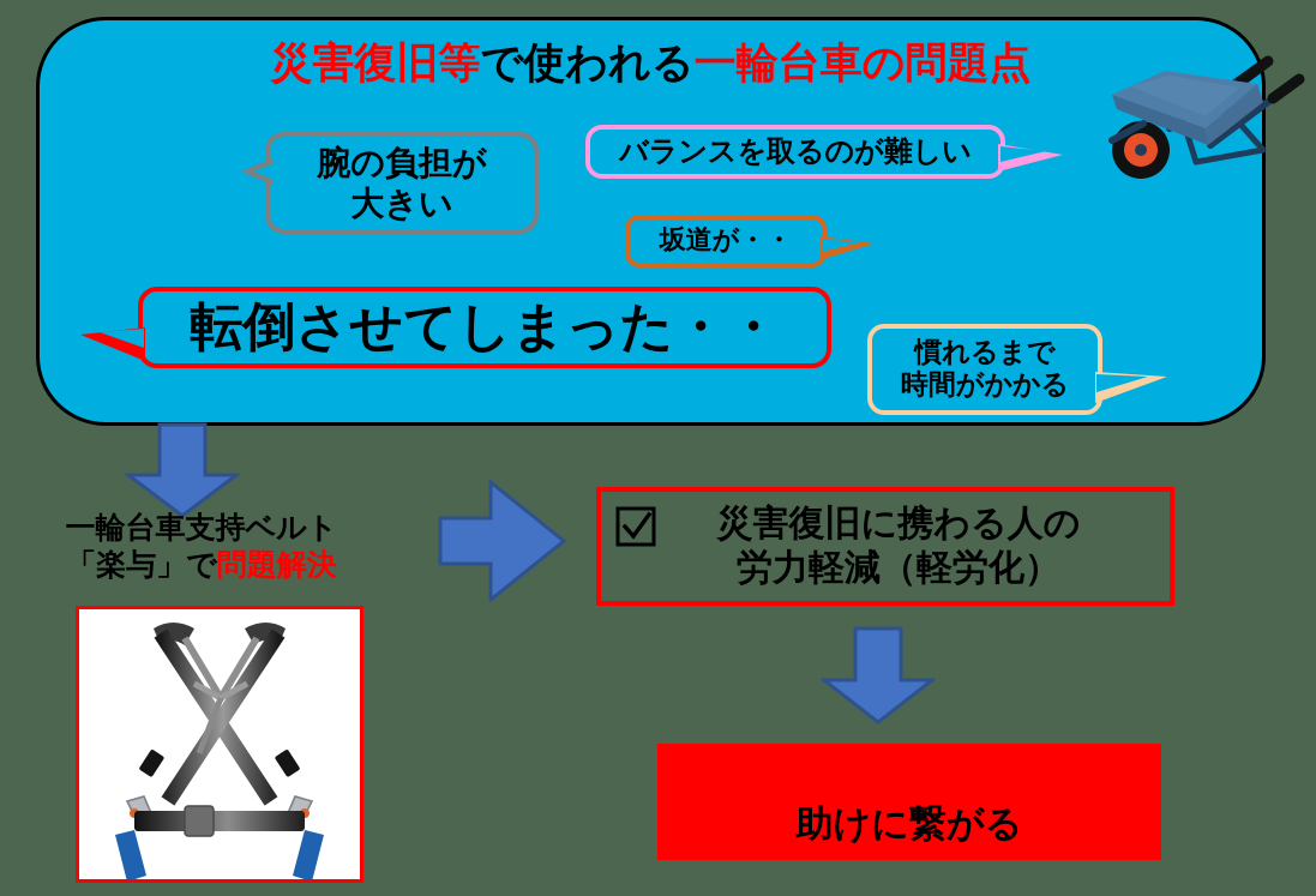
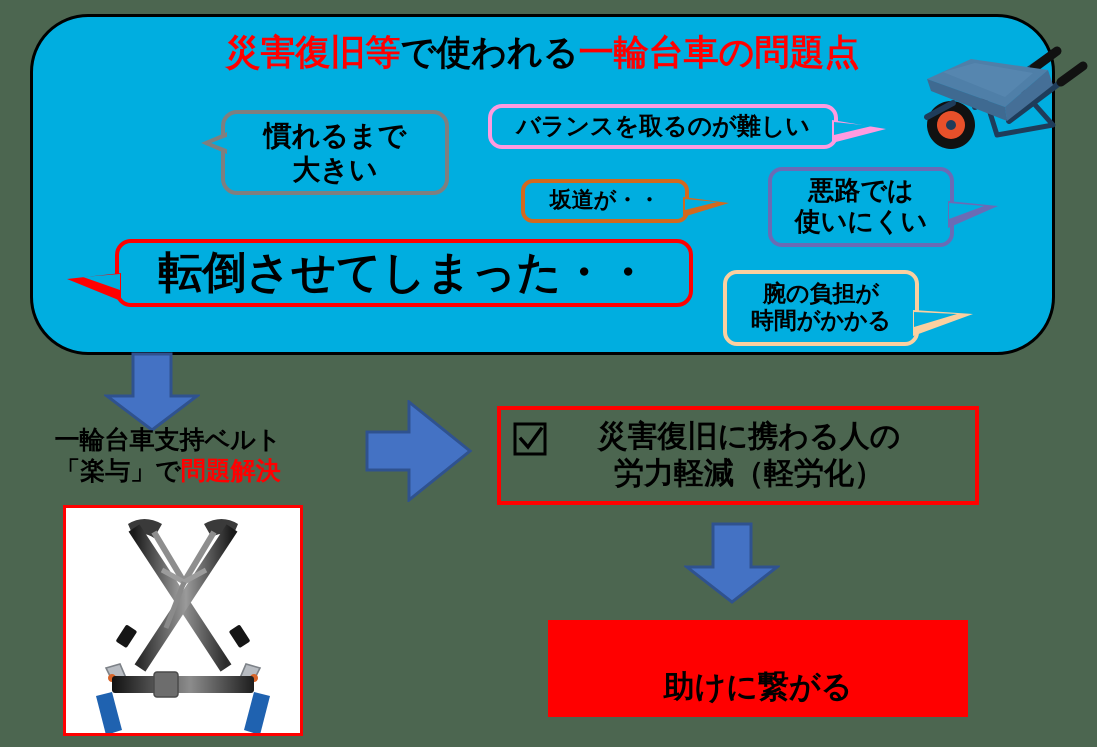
  災害復旧等で使われる一輪台車の問題点
- 腕の負担が
+ 慣れるまで
  大きい
  バランスを取るのが難しい
  坂道が・・
+ 悪路では
+ 使いにくい
- 慣れるまで
+ 腕の負担が
  時間がかかる
  転倒させてしまった・・
  一輪台車支持ベルト
  「楽与」で問題解決
  災害復旧に携わる人の
  労力軽減（軽労化）
  助けに繋がる
